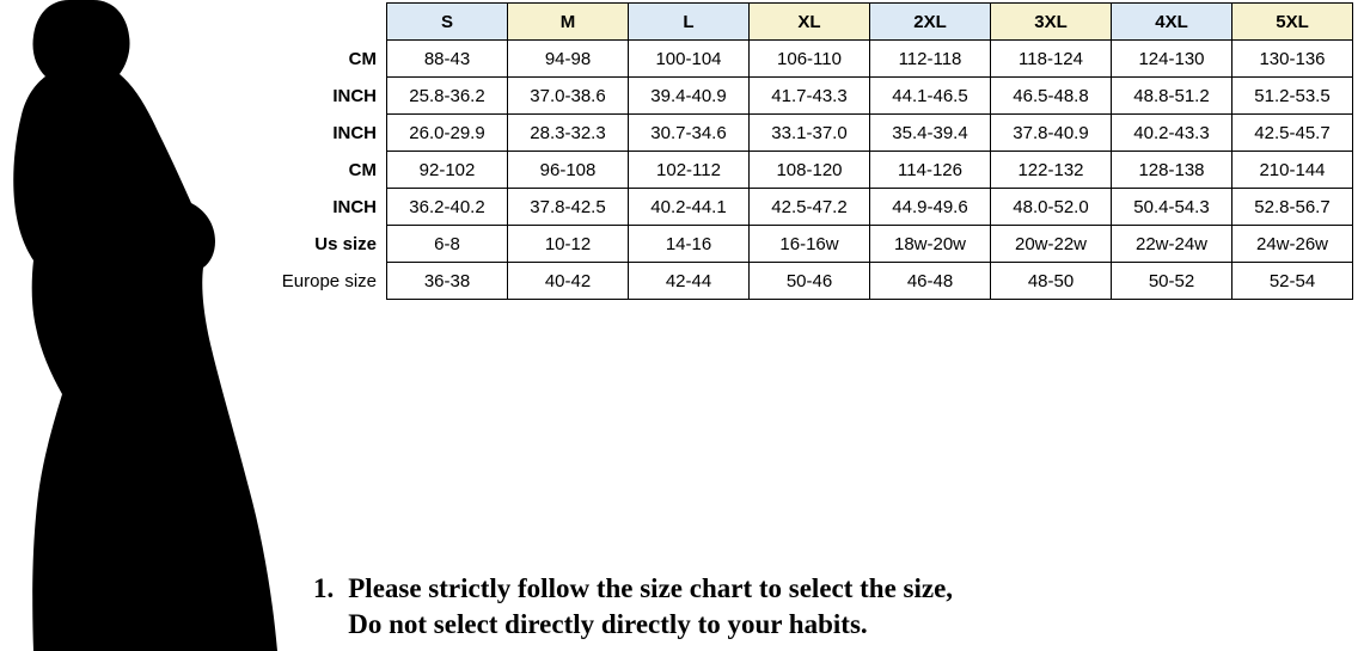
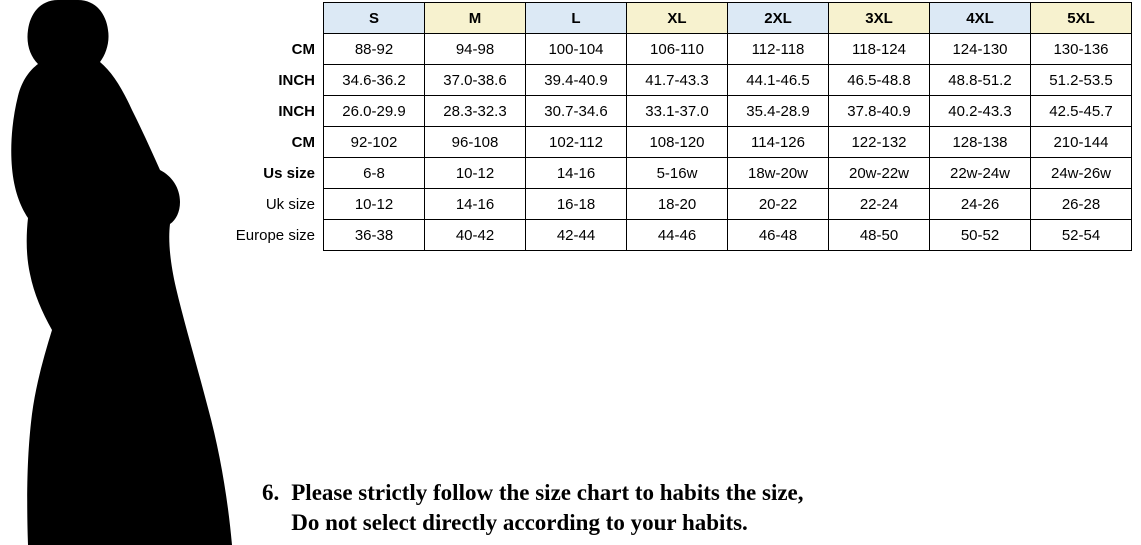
  Bust fit
  	S	M	L	XL	2XL	3XL	4XL	5XL
- CM	88-43	94-98	100-104	106-110	112-118	118-124	124-130	130-136
+ CM	88-92	94-98	100-104	106-110	112-118	118-124	124-130	130-136
- INCH	25.8-36.2	37.0-38.6	39.4-40.9	41.7-43.3	44.1-46.5	46.5-48.8	48.8-51.2	51.2-53.5
+ INCH	34.6-36.2	37.0-38.6	39.4-40.9	41.7-43.3	44.1-46.5	46.5-48.8	48.8-51.2	51.2-53.5
- INCH	26.0-29.9	28.3-32.3	30.7-34.6	33.1-37.0	35.4-39.4	37.8-40.9	40.2-43.3	42.5-45.7
+ INCH	26.0-29.9	28.3-32.3	30.7-34.6	33.1-37.0	35.4-28.9	37.8-40.9	40.2-43.3	42.5-45.7
  CM	92-102	96-108	102-112	108-120	114-126	122-132	128-138	210-144
- INCH	36.2-40.2	37.8-42.5	40.2-44.1	42.5-47.2	44.9-49.6	48.0-52.0	50.4-54.3	52.8-56.7
- Us size	6-8	10-12	14-16	16-16w	18w-20w	20w-22w	22w-24w	24w-26w
+ Us size	6-8	10-12	14-16	5-16w	18w-20w	20w-22w	22w-24w	24w-26w
+ Uk size	10-12	14-16	16-18	18-20	20-22	22-24	24-26	26-28
- Europe size	36-38	40-42	42-44	50-46	46-48	48-50	50-52	52-54
+ Europe size	36-38	40-42	42-44	44-46	46-48	48-50	50-52	52-54
- 1.
+ 6.
- Please strictly follow the size chart to select the size,
+ Please strictly follow the size chart to habits the size,
- Do not select directly directly to your habits.
+ Do not select directly according to your habits.
